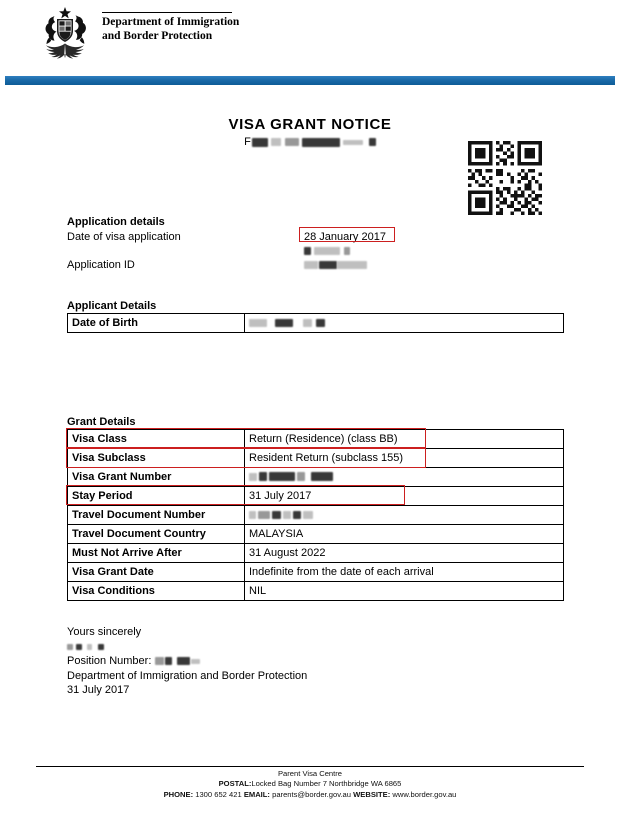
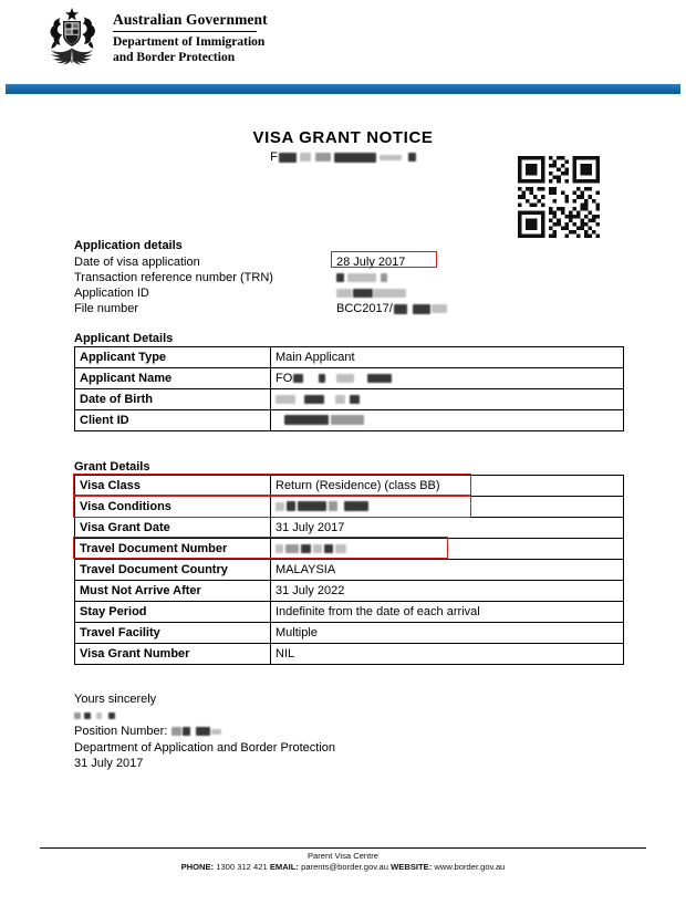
+ Australian Government
  Department of Immigration
  and Border Protection
  VISA GRANT NOTICE
  F
  Application details
  Date of visa application
- 28 January 2017
+ 28 July 2017
+ Transaction reference number (TRN)
  Application ID
+ File number
+ BCC2017/
  Applicant Details
+ Applicant Type	Main Applicant
+ Applicant Name	FO
  Date of Birth
+ Client ID
  Grant Details
  Visa Class	Return (Residence) (class BB)
- Visa Subclass	Resident Return (subclass 155)
- Visa Grant Number
+ Visa Conditions
- Stay Period	31 July 2017
+ Visa Grant Date	31 July 2017
  Travel Document Number
  Travel Document Country	MALAYSIA
- Must Not Arrive After	31 August 2022
+ Must Not Arrive After	31 July 2022
- Visa Grant Date	Indefinite from the date of each arrival
+ Stay Period	Indefinite from the date of each arrival
+ Travel Facility	Multiple
- Visa Conditions	NIL
+ Visa Grant Number	NIL
  Yours sincerely
  Position Number:
- Department of Immigration and Border Protection
+ Department of Application and Border Protection
  31 July 2017
  Parent Visa Centre
- POSTAL:Locked Bag Number 7 Northbridge WA 6865
- PHONE: 1300 652 421 EMAIL: parents@border.gov.au WEBSITE: www.border.gov.au
+ PHONE: 1300 312 421 EMAIL: parents@border.gov.au WEBSITE: www.border.gov.au
